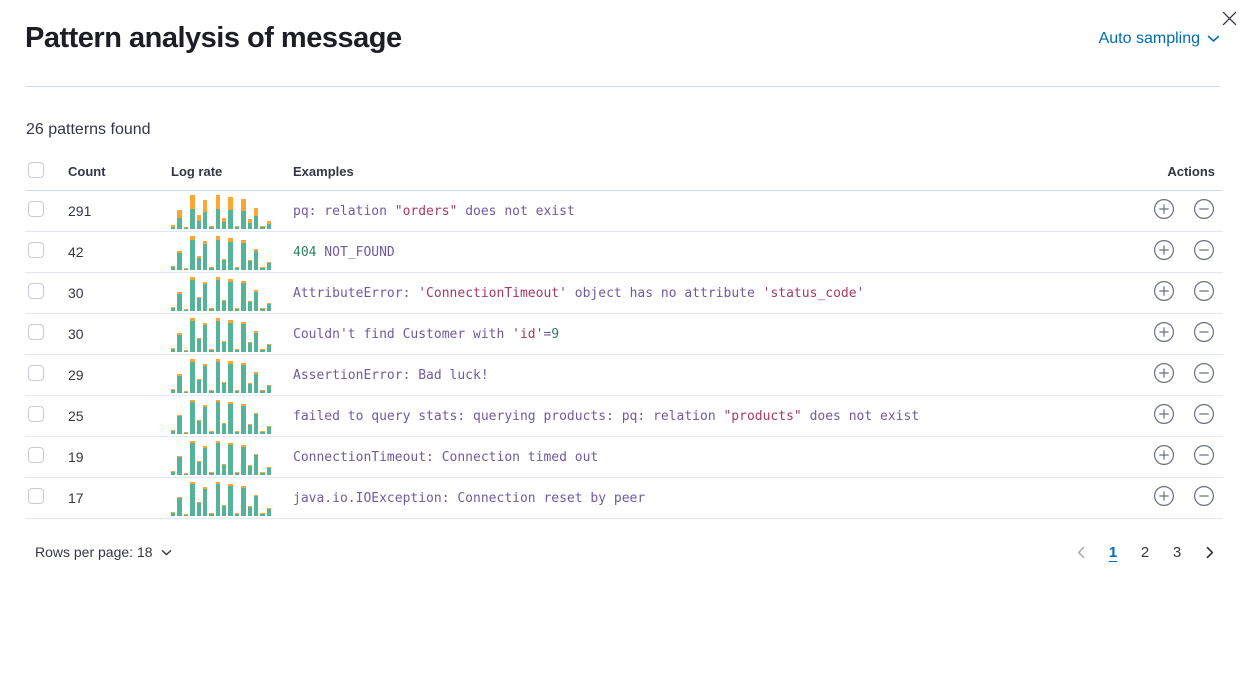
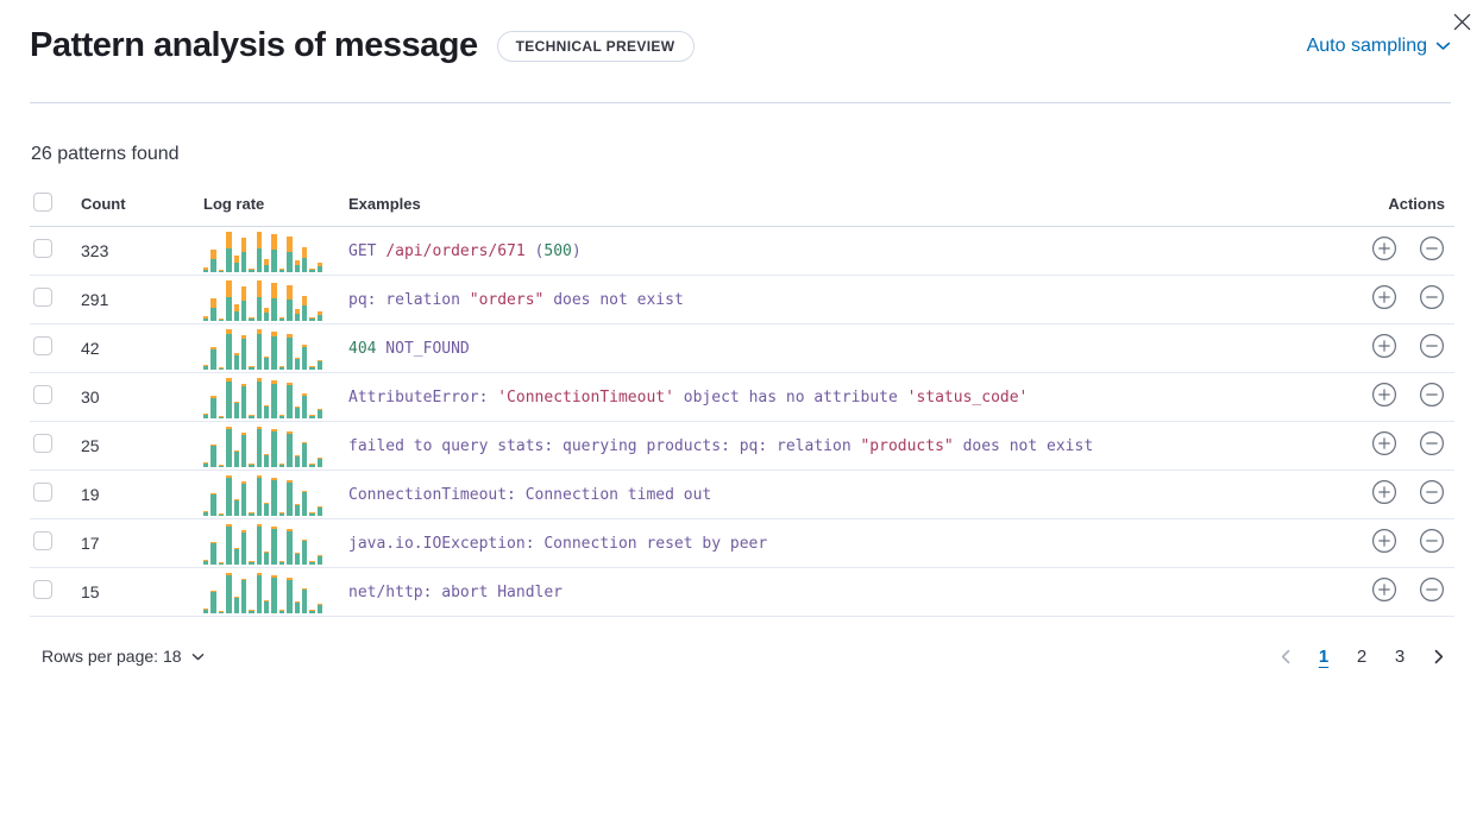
  Pattern analysis of message
+ TECHNICAL PREVIEW
  Auto sampling
  26 patterns found
  	Count	Log rate	Examples	Actions
+ 	323		GET /api/orders/671 (500)
  	291		pq: relation "orders" does not exist
  	42		404 NOT_FOUND
  	30		AttributeError: 'ConnectionTimeout' object has no attribute 'status_code'
- 	30		Couldn't find Customer with 'id'=9
- 	29		AssertionError: Bad luck!
  	25		failed to query stats: querying products: pq: relation "products" does not exist
  	19		ConnectionTimeout: Connection timed out
  	17		java.io.IOException: Connection reset by peer
+ 	15		net/http: abort Handler
  Rows per page: 18
  1
  2
  3
